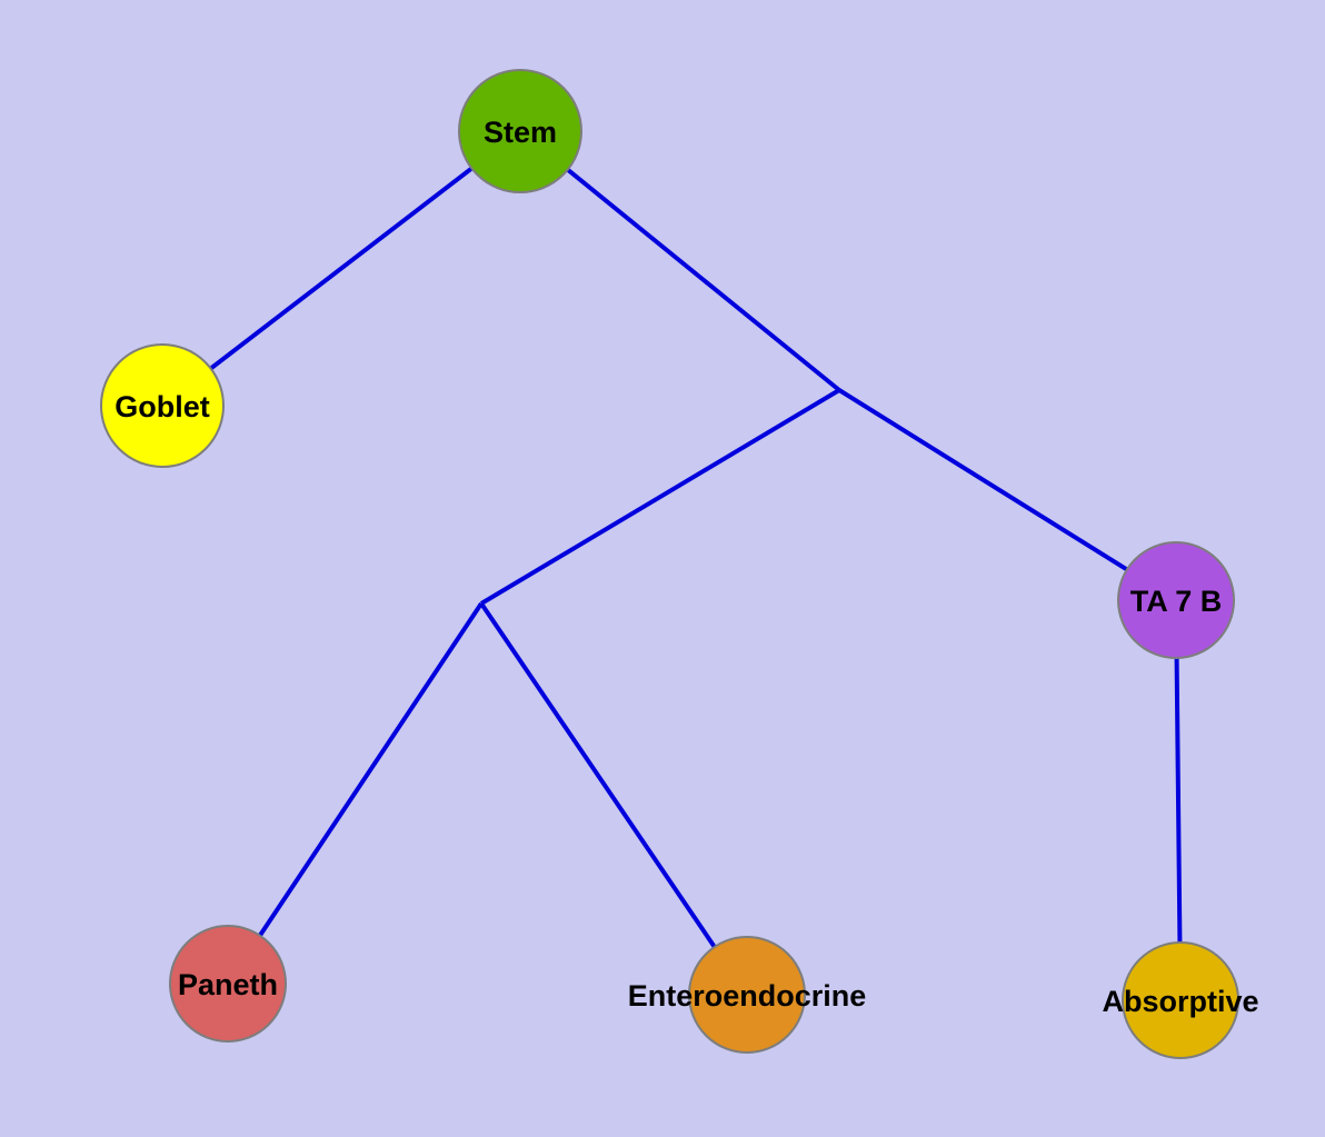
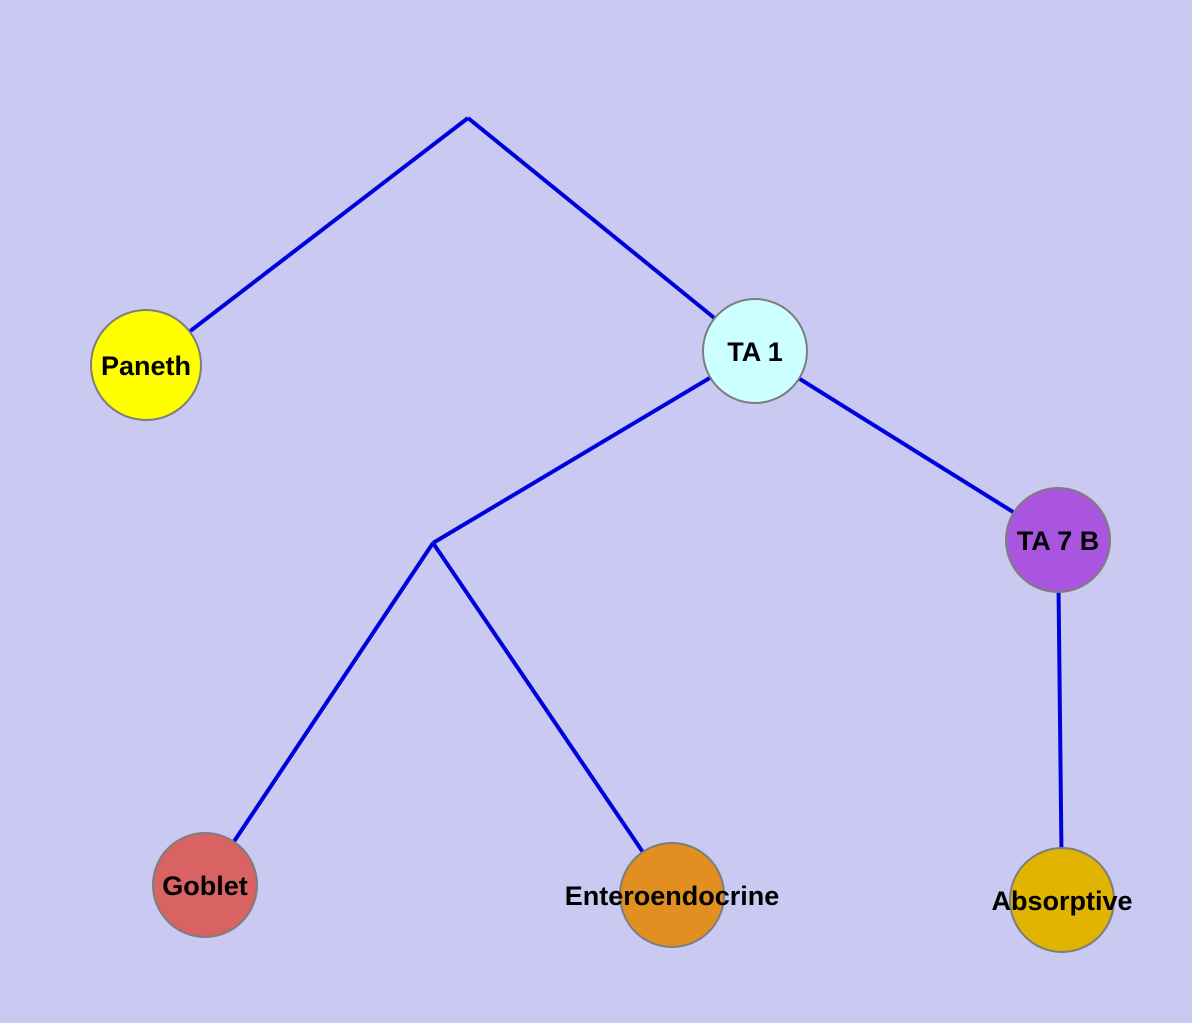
- Stem
- Goblet
+ Paneth
+ TA 1
  TA 7 B
- Paneth
+ Goblet
  Enteroendocrine
  Absorptive
